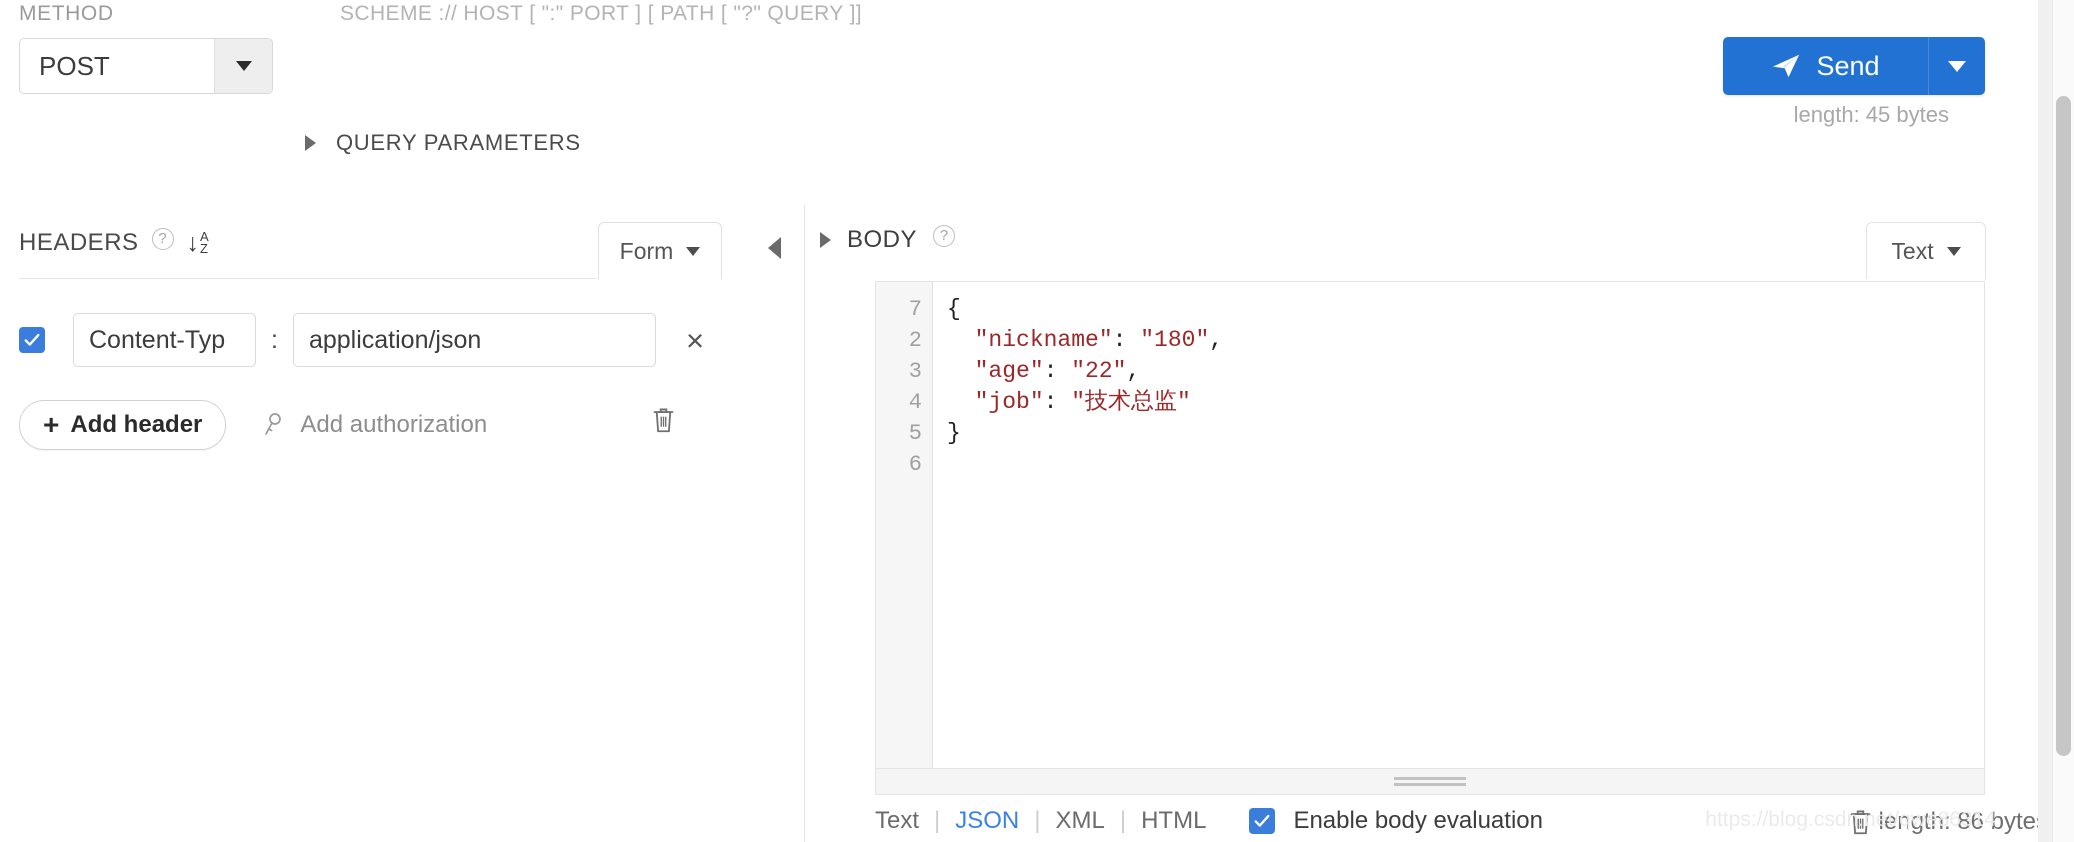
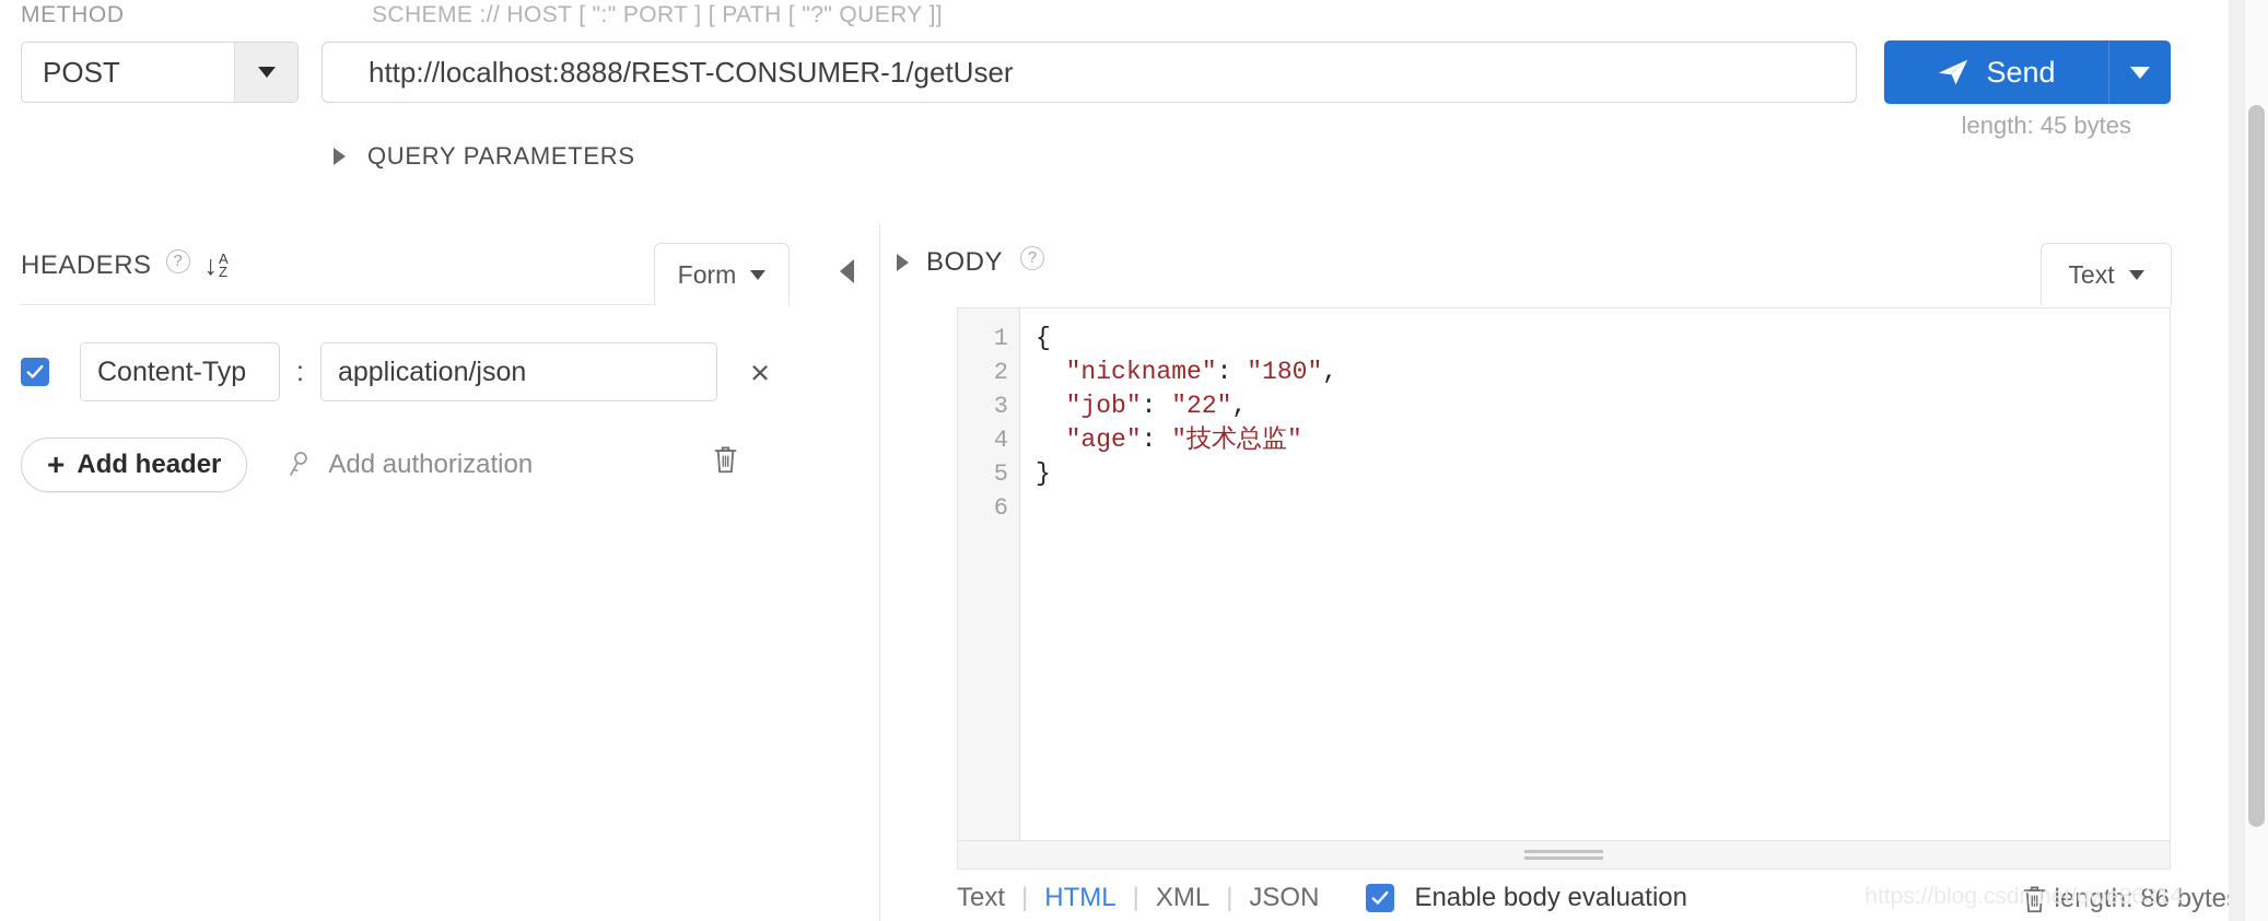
  METHOD
  SCHEME :// HOST [ ":" PORT ] [ PATH [ "?" QUERY ]]
  POST
+ http://localhost:8888/REST-CONSUMER-1/getUser
  Send
  length: 45 bytes
  QUERY PARAMETERS
  HEADERS
  ?
  ↓
  A
  Z
  Form
  Content-Typ
  :
  application/json
  ×
  +
  Add header
  Add authorization
  BODY
  ?
  Text
- 7
+ 1
  2
  3
  4
  5
  6
  {
  "nickname": "180",
- "age": "22",
+ "job": "22",
- "job": "技术总监"
+ "age": "技术总监"
  }
  Text
  |
- JSON
+ HTML
  |
  XML
  |
- HTML
+ JSON
  Enable body evaluation
  length: 86 byte
  https://blog.csdn.net/qwe86314
